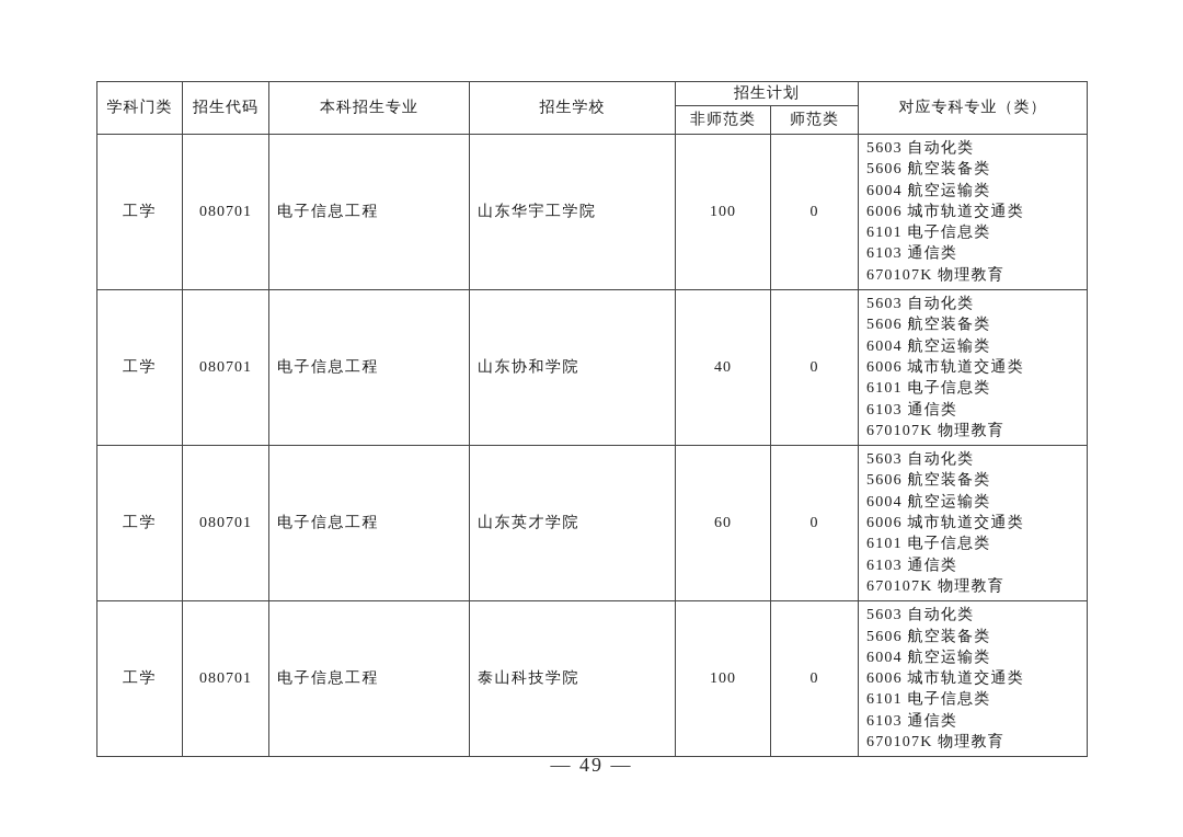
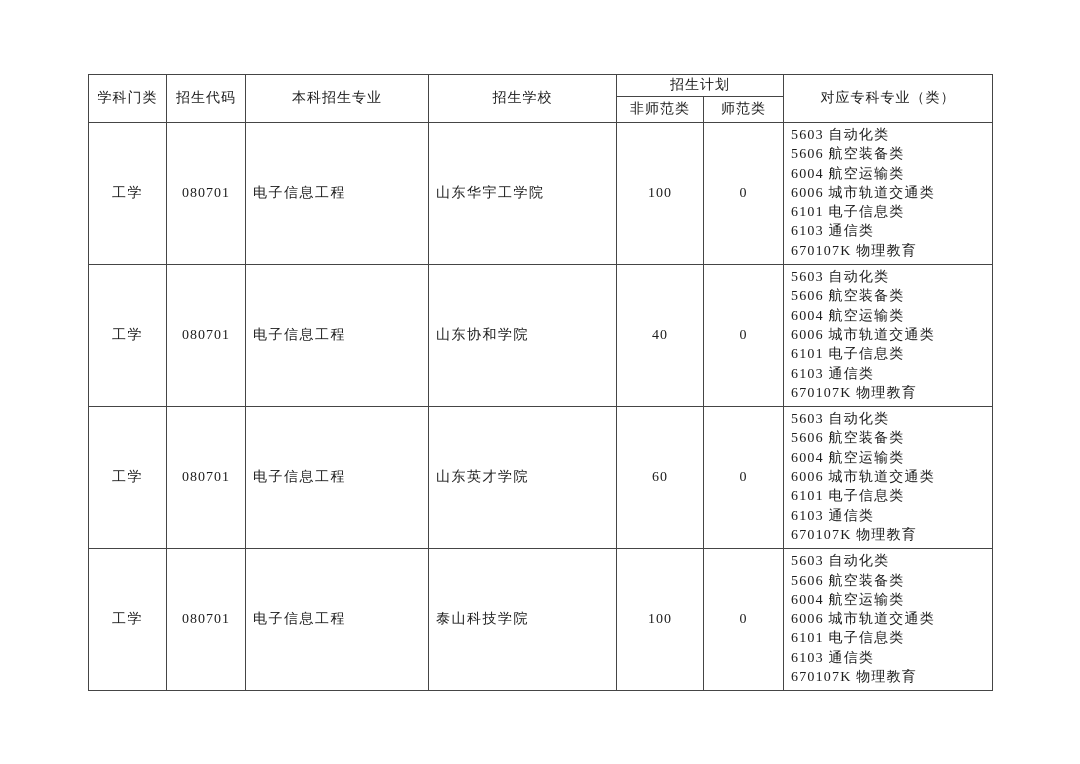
  学科门类	招生代码	本科招生专业	招生学校	招生计划	对应专科专业（类）
  非师范类	师范类
  工学	080701	电子信息工程	山东华宇工学院	100	0	5603 自动化类 5606 航空装备类 6004 航空运输类 6006 城市轨道交通类 6101 电子信息类 6103 通信类 670107K 物理教育
  工学	080701	电子信息工程	山东协和学院	40	0	5603 自动化类 5606 航空装备类 6004 航空运输类 6006 城市轨道交通类 6101 电子信息类 6103 通信类 670107K 物理教育
  工学	080701	电子信息工程	山东英才学院	60	0	5603 自动化类 5606 航空装备类 6004 航空运输类 6006 城市轨道交通类 6101 电子信息类 6103 通信类 670107K 物理教育
  工学	080701	电子信息工程	泰山科技学院	100	0	5603 自动化类 5606 航空装备类 6004 航空运输类 6006 城市轨道交通类 6101 电子信息类 6103 通信类 670107K 物理教育
- — 49 —
